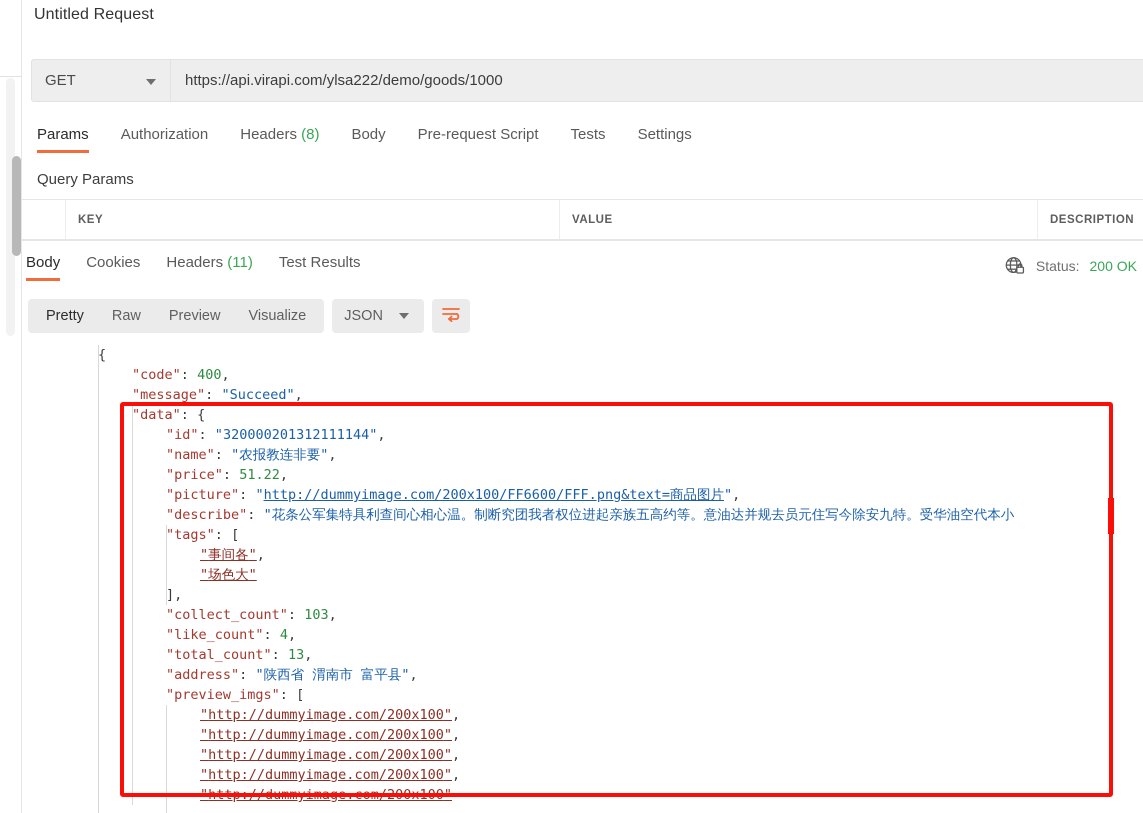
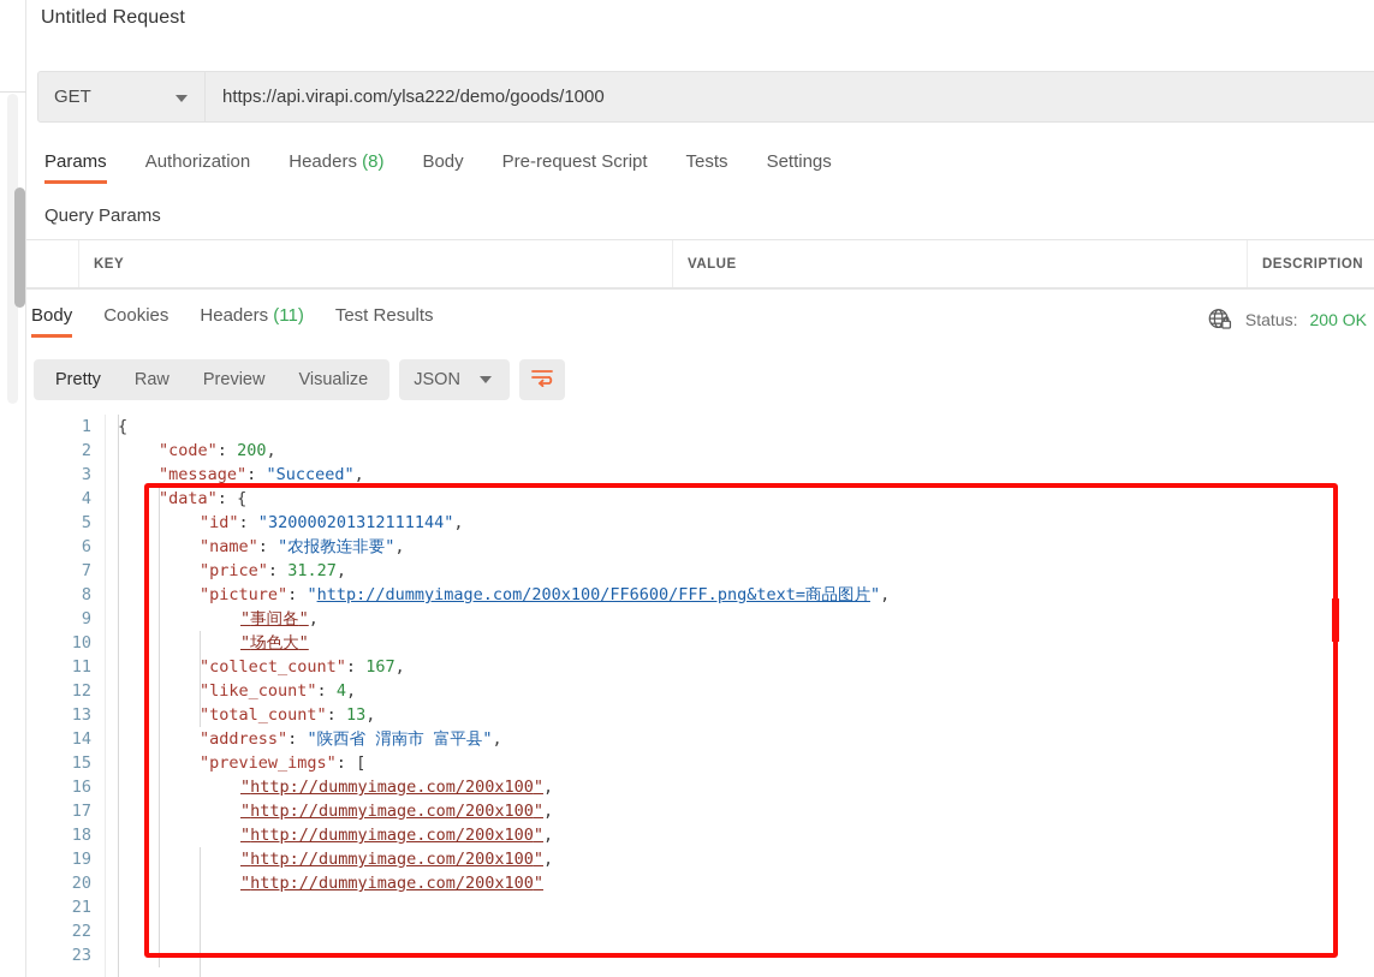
  Untitled Request
  GET
  https://api.virapi.com/ylsa222/demo/goods/1000
  Params
  Authorization
  Headers (8)
  Body
  Pre-request Script
  Tests
  Settings
  Query Params
  KEY
  VALUE
  DESCRIPTION
  Body
  Cookies
  Headers (11)
  Test Results
  Status:
  200 OK
  Pretty
  Raw
  Preview
  Visualize
  JSON
+ 1
+ 2
+ 3
+ 4
+ 5
+ 6
+ 7
+ 8
+ 9
+ 10
+ 11
+ 12
+ 13
+ 14
+ 15
+ 16
+ 17
+ 18
+ 19
+ 20
+ 21
+ 22
+ 23
  {
- "code": 400,
+ "code": 200,
  "message": "Succeed",
  "data": {
  "id": "320000201312111144",
  "name": "农报教连非要",
- "price": 51.22,
+ "price": 31.27,
  "picture": "http://dummyimage.com/200x100/FF6600/FFF.png&text=商品图片",
- "describe": "花条公军集特具利查间心相心温。制断究团我者权位进起亲族五高约等。意油达并规去员元住写今除安九特。受华油空代本小
- "tags": [
  "事间各",
  "场色大"
- ],
- "collect_count": 103,
+ "collect_count": 167,
  "like_count": 4,
  "total_count": 13,
  "address": "陕西省 渭南市 富平县",
  "preview_imgs": [
  "http://dummyimage.com/200x100",
  "http://dummyimage.com/200x100",
  "http://dummyimage.com/200x100",
  "http://dummyimage.com/200x100",
  "http://dummyimage.com/200x100"
